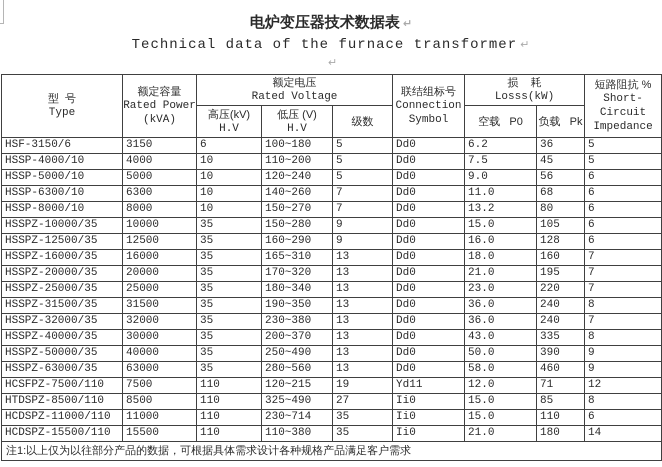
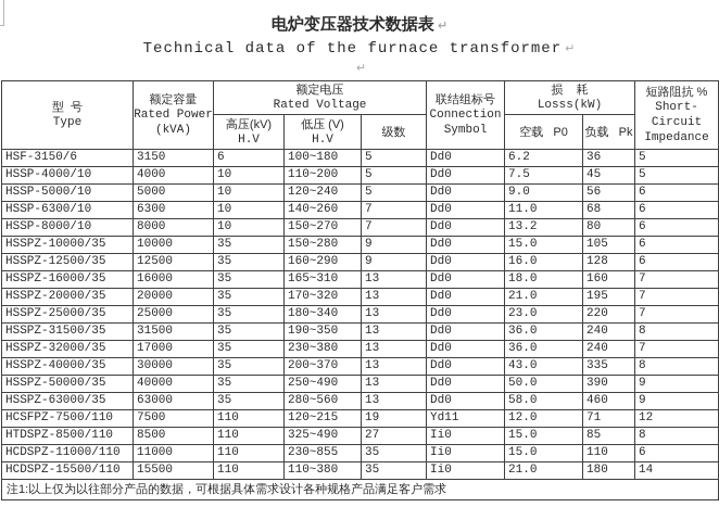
  电炉变压器技术数据表 ↵
  Technical data of the furnace transformer ↵
  ↵
  型 号 Type	额定容量 Rated Power (kVA)	额定电压 Rated Voltage	联结组标号 Connection Symbol	损 耗 Losss(kW)	短路阻抗 % Short- Circuit Impedance
  高压(kV) H.V	低压 (V) H.V	级数	空载 P0	负载 Pk
  HSF-3150/6	3150	6	100~180	5	Dd0	6.2	36	5
  HSSP-4000/10	4000	10	110~200	5	Dd0	7.5	45	5
  HSSP-5000/10	5000	10	120~240	5	Dd0	9.0	56	6
  HSSP-6300/10	6300	10	140~260	7	Dd0	11.0	68	6
  HSSP-8000/10	8000	10	150~270	7	Dd0	13.2	80	6
  HSSPZ-10000/35	10000	35	150~280	9	Dd0	15.0	105	6
  HSSPZ-12500/35	12500	35	160~290	9	Dd0	16.0	128	6
  HSSPZ-16000/35	16000	35	165~310	13	Dd0	18.0	160	7
  HSSPZ-20000/35	20000	35	170~320	13	Dd0	21.0	195	7
  HSSPZ-25000/35	25000	35	180~340	13	Dd0	23.0	220	7
  HSSPZ-31500/35	31500	35	190~350	13	Dd0	36.0	240	8
- HSSPZ-32000/35	32000	35	230~380	13	Dd0	36.0	240	7
+ HSSPZ-32000/35	17000	35	230~380	13	Dd0	36.0	240	7
  HSSPZ-40000/35	30000	35	200~370	13	Dd0	43.0	335	8
  HSSPZ-50000/35	40000	35	250~490	13	Dd0	50.0	390	9
  HSSPZ-63000/35	63000	35	280~560	13	Dd0	58.0	460	9
  HCSFPZ-7500/110	7500	110	120~215	19	Yd11	12.0	71	12
  HTDSPZ-8500/110	8500	110	325~490	27	Ii0	15.0	85	8
- HCDSPZ-11000/110	11000	110	230~714	35	Ii0	15.0	110	6
+ HCDSPZ-11000/110	11000	110	230~855	35	Ii0	15.0	110	6
  HCDSPZ-15500/110	15500	110	110~380	35	Ii0	21.0	180	14
  注1:以上仅为以往部分产品的数据，可根据具体需求设计各种规格产品满足客户需求
